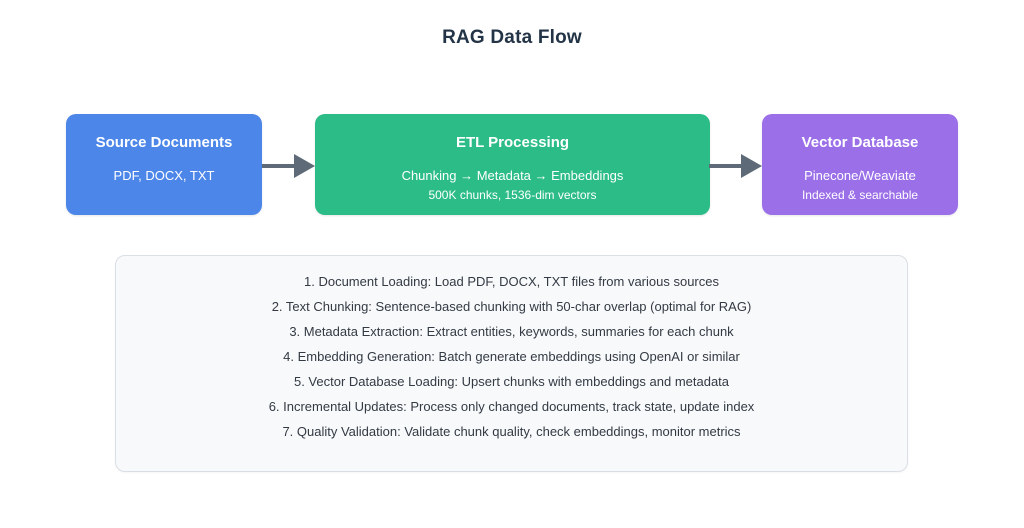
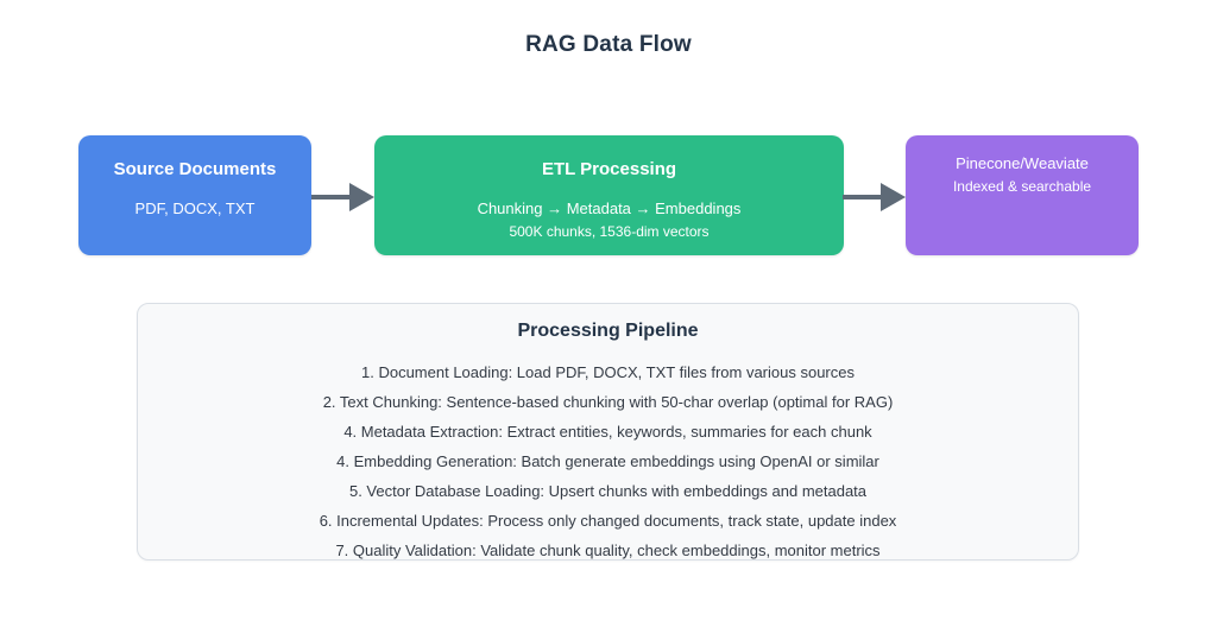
  RAG Data Flow
  Source Documents
  PDF, DOCX, TXT
  ETL Processing
  Chunking → Metadata → Embeddings
  500K chunks, 1536-dim vectors
- Vector Database
  Pinecone/Weaviate
  Indexed & searchable
+ Processing Pipeline
  1. Document Loading: Load PDF, DOCX, TXT files from various sources
  2. Text Chunking: Sentence-based chunking with 50-char overlap (optimal for RAG)
- 3. Metadata Extraction: Extract entities, keywords, summaries for each chunk
+ 4. Metadata Extraction: Extract entities, keywords, summaries for each chunk
  4. Embedding Generation: Batch generate embeddings using OpenAI or similar
  5. Vector Database Loading: Upsert chunks with embeddings and metadata
  6. Incremental Updates: Process only changed documents, track state, update index
  7. Quality Validation: Validate chunk quality, check embeddings, monitor metrics
